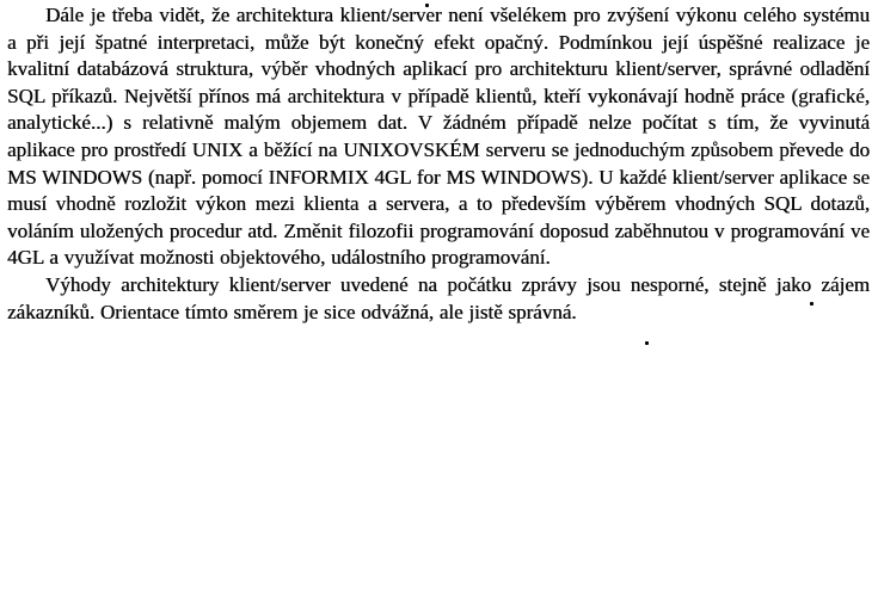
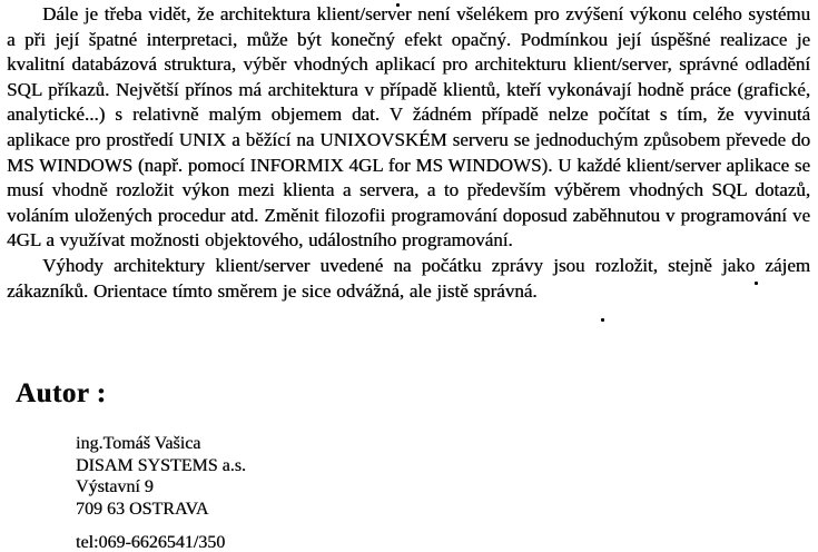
  Dále je třeba vidět, že architektura klient/server není všelékem pro zvýšení výkonu celého systému a při její špatné interpretaci, může být konečný efekt opačný. Podmínkou její úspěšné realizace je kvalitní databázová struktura, výběr vhodných aplikací pro architekturu klient/server, správné odladění SQL příkazů. Největší přínos má architektura v případě klientů, kteří vykonávají hodně práce (grafické, analytické...) s relativně malým objemem dat. V žádném případě nelze počítat s tím, že vyvinutá aplikace pro prostředí UNIX a běžící na UNIXOVSKÉM serveru se jednoduchým způsobem převede do MS WINDOWS (např. pomocí INFORMIX 4GL for MS WINDOWS). U každé klient/server aplikace se musí vhodně rozložit výkon mezi klienta a servera, a to především výběrem vhodných SQL dotazů, voláním uložených procedur atd. Změnit filozofii programování doposud zaběhnutou v programování ve 4GL a využívat možnosti objektového, událostního programování.
- Výhody architektury klient/server uvedené na počátku zprávy jsou nesporné, stejně jako zájem zákazníků. Orientace tímto směrem je sice odvážná, ale jistě správná.
+ Výhody architektury klient/server uvedené na počátku zprávy jsou rozložit, stejně jako zájem zákazníků. Orientace tímto směrem je sice odvážná, ale jistě správná.
+ Autor :
+ ing.Tomáš Vašica
+ DISAM SYSTEMS a.s.
+ Výstavní 9
+ 709 63 OSTRAVA
+ tel:069-6626541/350
